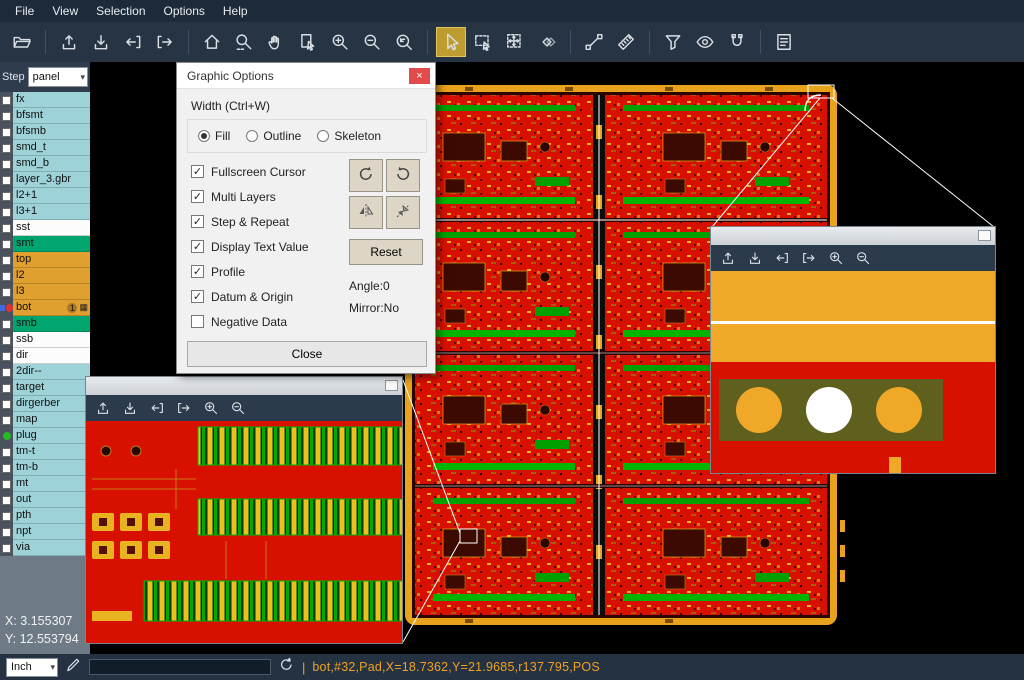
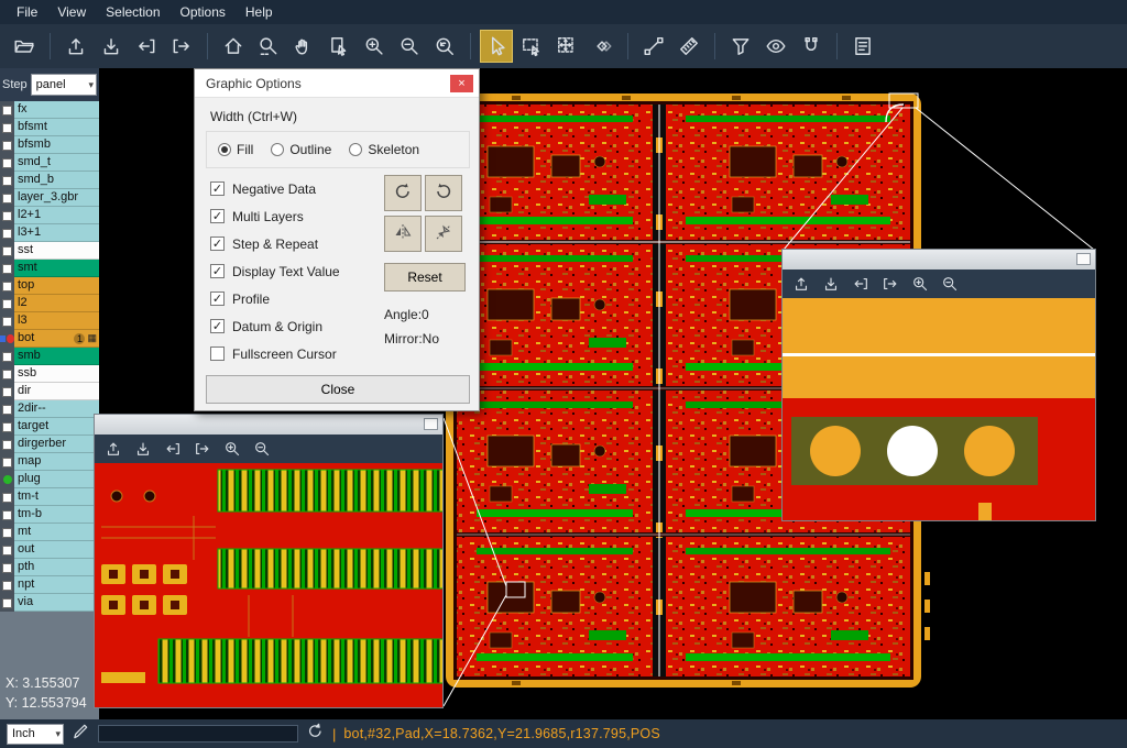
  File
  View
  Selection
  Options
  Help
  Step
  panel
  ▾
  fx
  bfsmt
  bfsmb
  smd_t
  smd_b
  layer_3.gbr
  l2+1
  l3+1
  sst
  smt
  top
  l2
  l3
  bot
  1
  ▦
  smb
  ssb
  dir
  2dir--
  target
  dirgerber
  map
  plug
  tm-t
  tm-b
  mt
  out
  pth
  npt
  via
  X: 3.155307
  Y: 12.553794
  Graphic Options
  ×
  Width (Ctrl+W)
  Fill
  Outline
  Skeleton
  ✓
- Fullscreen Cursor
+ Negative Data
  ✓
  Multi Layers
  ✓
  Step & Repeat
  ✓
  Display Text Value
  ✓
  Profile
  ✓
  Datum & Origin
- Negative Data
+ Fullscreen Cursor
  Reset
  Angle:0
  Mirror:No
  Close
  Inch
  ▾
  |
  bot,#32,Pad,X=18.7362,Y=21.9685,r137.795,POS
